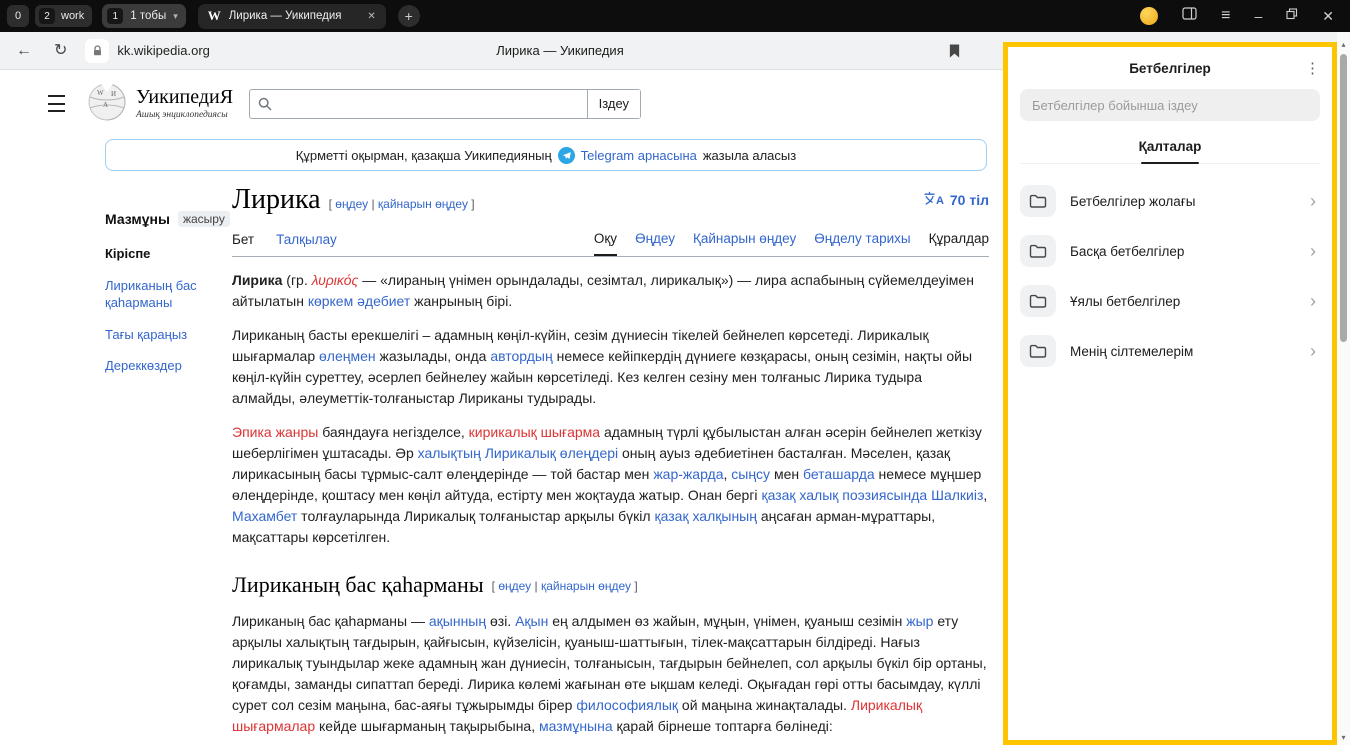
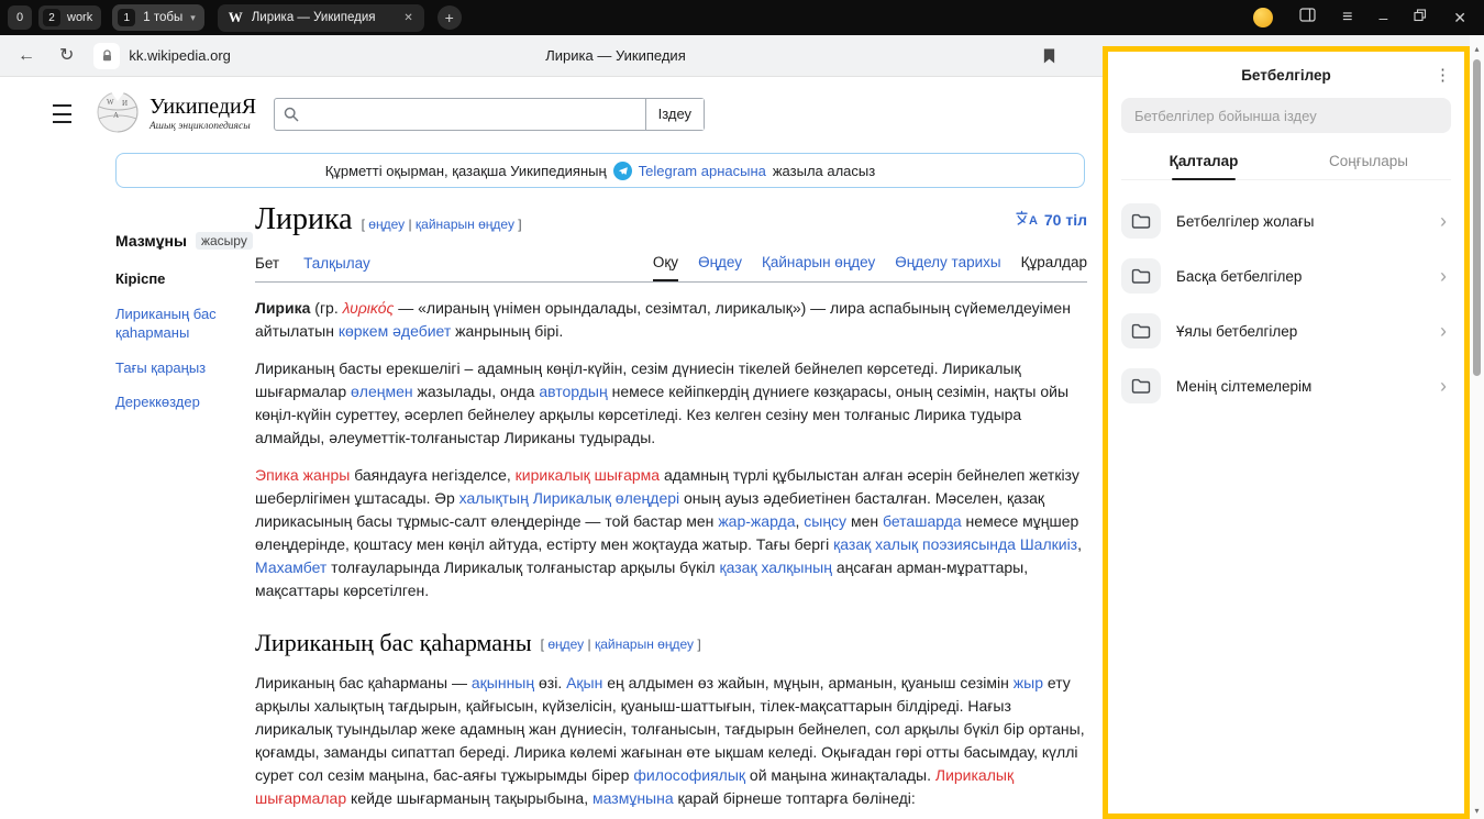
  0
  2
  work
  1
  1 тобы
  ▾
  W
  Лирика — Уикипедия
  ✕
  +
  ≡
  –
  ✕
  ←
  ↻
  kk.wikipedia.org
  Лирика — Уикипедия
  W
  И
  A
  УикипедиЯ
  Ашық энциклопедиясы
  Іздеу
  Құрметті оқырман, қазақша Уикипедияның
  Telegram арнасына
  жазыла аласыз
  Мазмұны
  жасыру
  Кіріспе
  Лириканың бас қаһарманы
  Тағы қараңыз
  Дереккөздер
  Лирика
  [ өңдеу | қайнарын өңдеу ]
  A
  70 тіл
  Бет
  Талқылау
  Оқу
  Өңдеу
  Қайнарын өңдеу
  Өңделу тарихы
  Құралдар
  Лирика (гр. λυρικός — «лираның үнімен орындалады, сезімтал, лирикалық») — лира аспабының сүйемелдеуімен айтылатын көркем әдебиет жанрының бірі.
- Лириканың басты ерекшелігі – адамның көңіл-күйін, сезім дүниесін тікелей бейнелеп көрсетеді. Лирикалық шығармалар өлеңмен жазылады, онда автордың немесе кейіпкердің дүниеге көзқарасы, оның сезімін, нақты ойы көңіл-күйін суреттеу, әсерлеп бейнелеу жайын көрсетіледі. Кез келген сезіну мен толғаныс Лирика тудыра алмайды, әлеуметтік-толғаныстар Лириканы тудырады.
+ Лириканың басты ерекшелігі – адамның көңіл-күйін, сезім дүниесін тікелей бейнелеп көрсетеді. Лирикалық шығармалар өлеңмен жазылады, онда автордың немесе кейіпкердің дүниеге көзқарасы, оның сезімін, нақты ойы көңіл-күйін суреттеу, әсерлеп бейнелеу арқылы көрсетіледі. Кез келген сезіну мен толғаныс Лирика тудыра алмайды, әлеуметтік-толғаныстар Лириканы тудырады.
- Эпика жанры баяндауға негізделсе, кирикалық шығарма адамның түрлі құбылыстан алған әсерін бейнелеп жеткізу шеберлігімен ұштасады. Әр халықтың Лирикалық өлеңдері оның ауыз әдебиетінен басталған. Мәселен, қазақ лирикасының басы тұрмыс-салт өлеңдерінде — той бастар мен жар-жарда, сыңсу мен беташарда немесе мұңшер өлеңдерінде, қоштасу мен көңіл айтуда, естірту мен жоқтауда жатыр. Онан бергі қазақ халық поэзиясында Шалкиіз, Махамбет толғауларында Лирикалық толғаныстар арқылы бүкіл қазақ халқының аңсаған арман-мұраттары, мақсаттары көрсетілген.
+ Эпика жанры баяндауға негізделсе, кирикалық шығарма адамның түрлі құбылыстан алған әсерін бейнелеп жеткізу шеберлігімен ұштасады. Әр халықтың Лирикалық өлеңдері оның ауыз әдебиетінен басталған. Мәселен, қазақ лирикасының басы тұрмыс-салт өлеңдерінде — той бастар мен жар-жарда, сыңсу мен беташарда немесе мұңшер өлеңдерінде, қоштасу мен көңіл айтуда, естірту мен жоқтауда жатыр. Тағы бергі қазақ халық поэзиясында Шалкиіз, Махамбет толғауларында Лирикалық толғаныстар арқылы бүкіл қазақ халқының аңсаған арман-мұраттары, мақсаттары көрсетілген.
  Лириканың бас қаһарманы
  [ өңдеу | қайнарын өңдеу ]
- Лириканың бас қаһарманы — ақынның өзі. Ақын ең алдымен өз жайын, мұңын, үнімен, қуаныш сезімін жыр ету арқылы халықтың тағдырын, қайғысын, күйзелісін, қуаныш-шаттығын, тілек-мақсаттарын білдіреді. Нағыз лирикалық туындылар жеке адамның жан дүниесін, толғанысын, тағдырын бейнелеп, сол арқылы бүкіл бір ортаны, қоғамды, заманды сипаттап береді. Лирика көлемі жағынан өте ықшам келеді. Оқығадан гөрі отты басымдау, күллі сурет сол сезім маңына, бас-аяғы тұжырымды бірер философиялық ой маңына жинақталады. Лирикалық шығармалар кейде шығарманың тақырыбына, мазмұнына қарай бірнеше топтарға бөлінеді:
+ Лириканың бас қаһарманы — ақынның өзі. Ақын ең алдымен өз жайын, мұңын, арманын, қуаныш сезімін жыр ету арқылы халықтың тағдырын, қайғысын, күйзелісін, қуаныш-шаттығын, тілек-мақсаттарын білдіреді. Нағыз лирикалық туындылар жеке адамның жан дүниесін, толғанысын, тағдырын бейнелеп, сол арқылы бүкіл бір ортаны, қоғамды, заманды сипаттап береді. Лирика көлемі жағынан өте ықшам келеді. Оқығадан гөрі отты басымдау, күллі сурет сол сезім маңына, бас-аяғы тұжырымды бірер философиялық ой маңына жинақталады. Лирикалық шығармалар кейде шығарманың тақырыбына, мазмұнына қарай бірнеше топтарға бөлінеді:
  Бетбелгілер
  ⋮
  Бетбелгілер бойынша іздеу
  Қалталар
+ Соңғылары
  Бетбелгілер жолағы
  ›
  Басқа бетбелгілер
  ›
  Ұялы бетбелгілер
  ›
  Менің сілтемелерім
  ›
  ▴
  ▾
